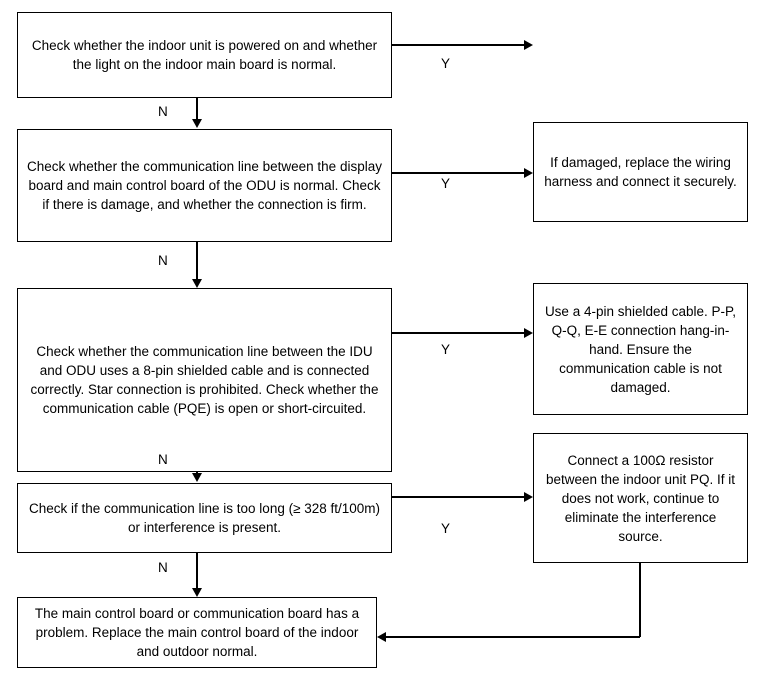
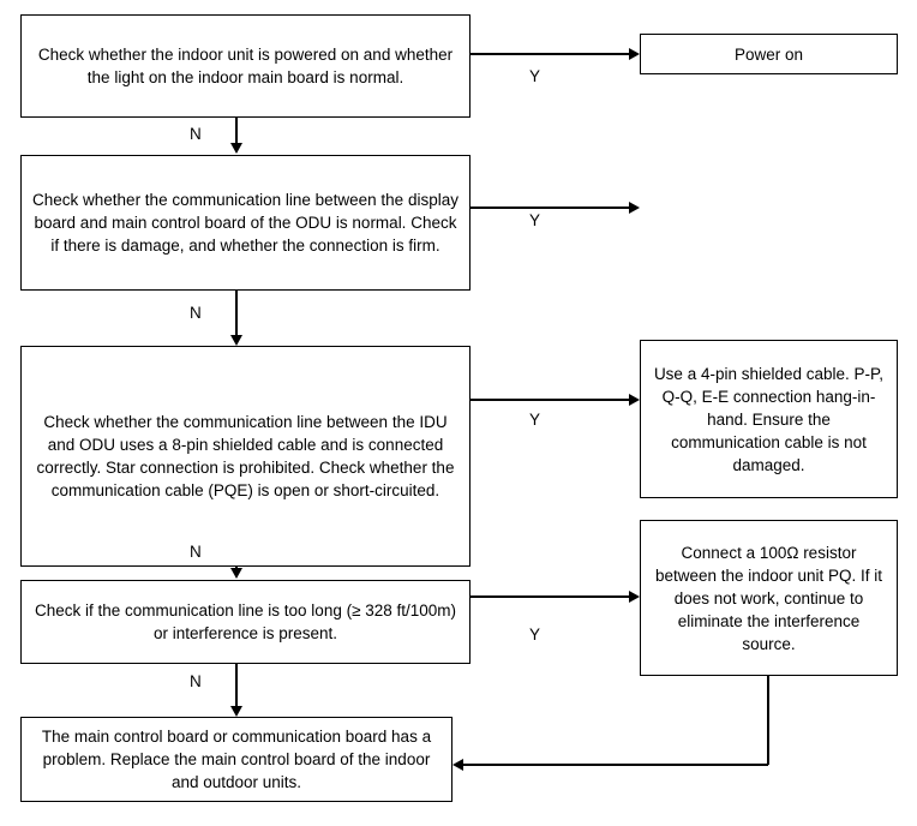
  Check whether the indoor unit is powered on and whether the light on the indoor main board is normal.
+ Power on
  Check whether the communication line between the display board and main control board of the ODU is normal. Check if there is damage, and whether the connection is firm.
- If damaged, replace the wiring harness and connect it securely.
  Check whether the communication line between the IDU and ODU uses a 8-pin shielded cable and is connected correctly. Star connection is prohibited. Check whether the communication cable (PQE) is open or short-circuited.
  Use a 4-pin shielded cable. P-P, Q-Q, E-E connection hang-in-hand. Ensure the communication cable is not damaged.
  Check if the communication line is too long (≥ 328 ft/100m) or interference is present.
  Connect a 100Ω resistor between the indoor unit PQ. If it does not work, continue to eliminate the interference source.
- The main control board or communication board has a problem. Replace the main control board of the indoor and outdoor normal.
+ The main control board or communication board has a problem. Replace the main control board of the indoor and outdoor units.
  Y
  N
  Y
  N
  Y
  N
  Y
  N
